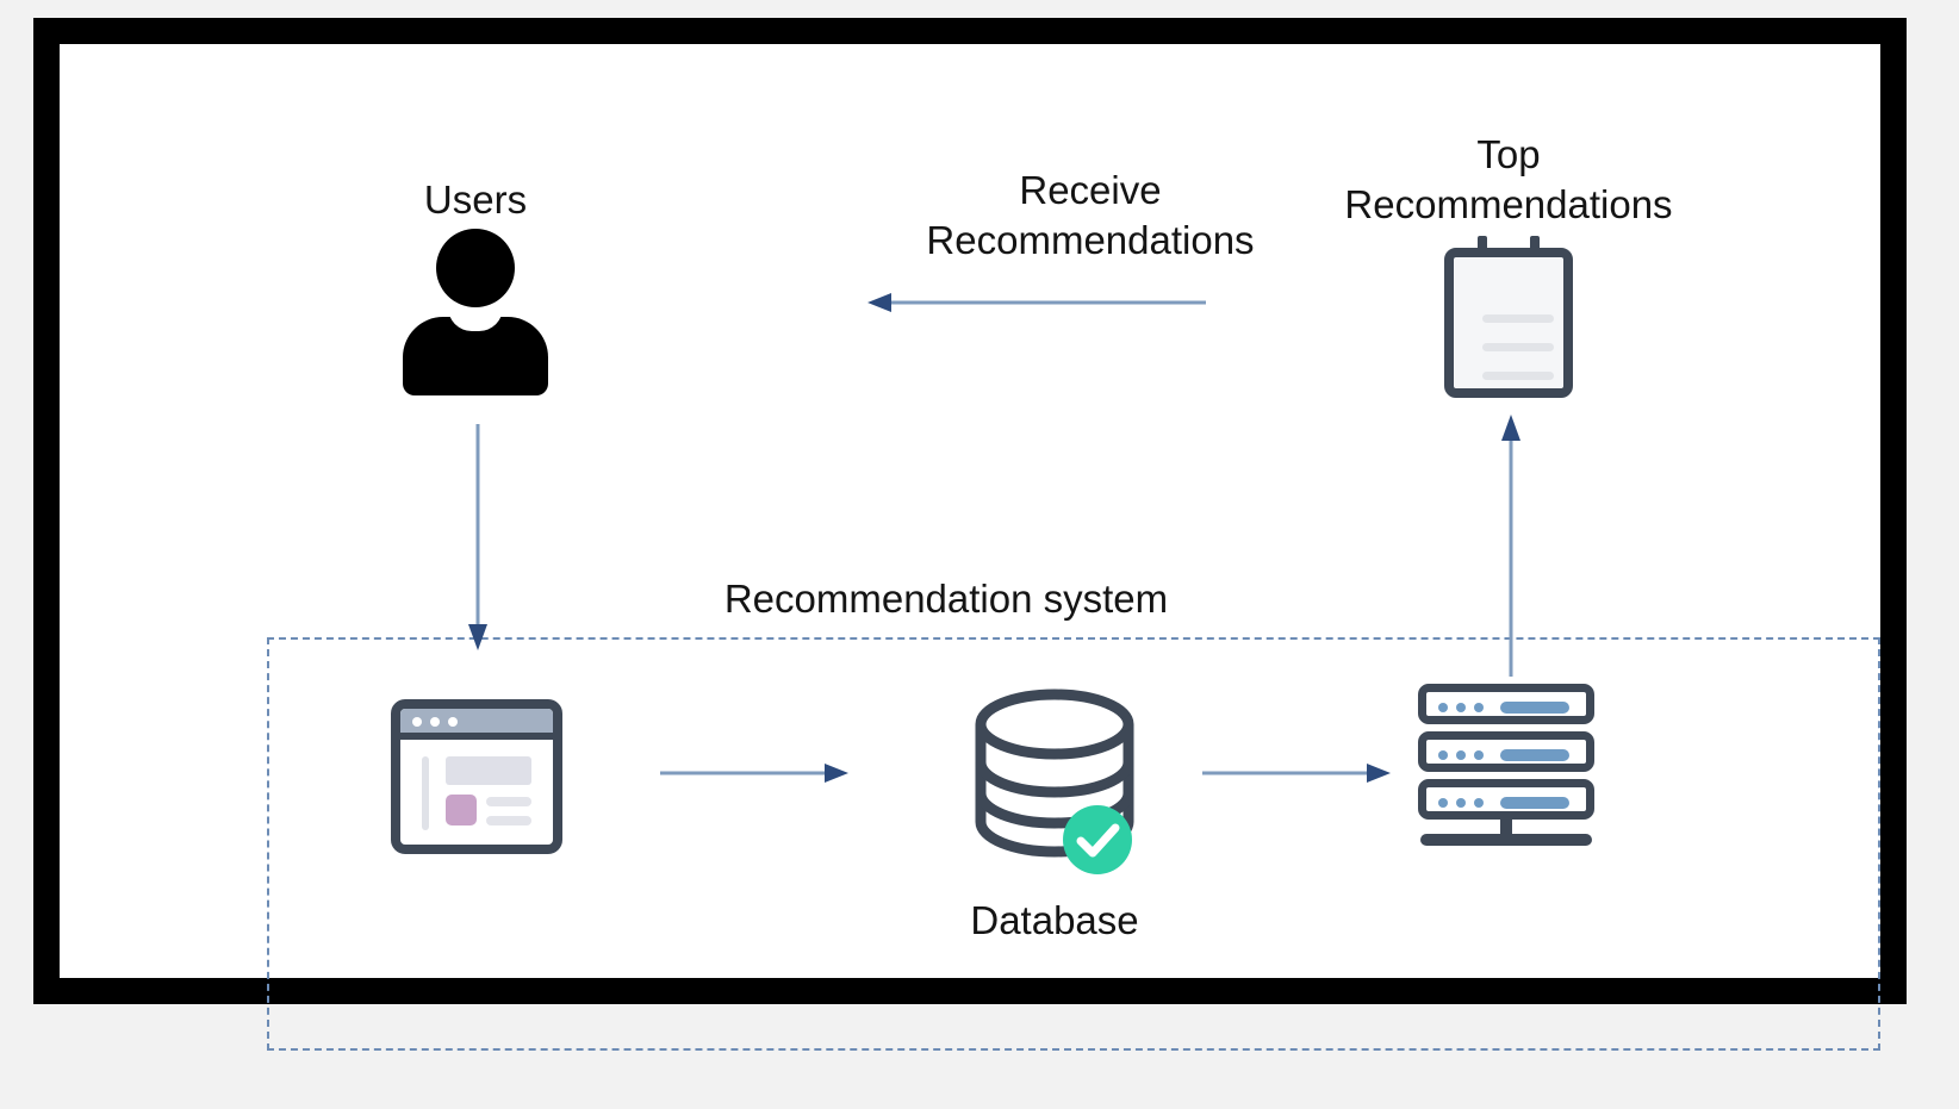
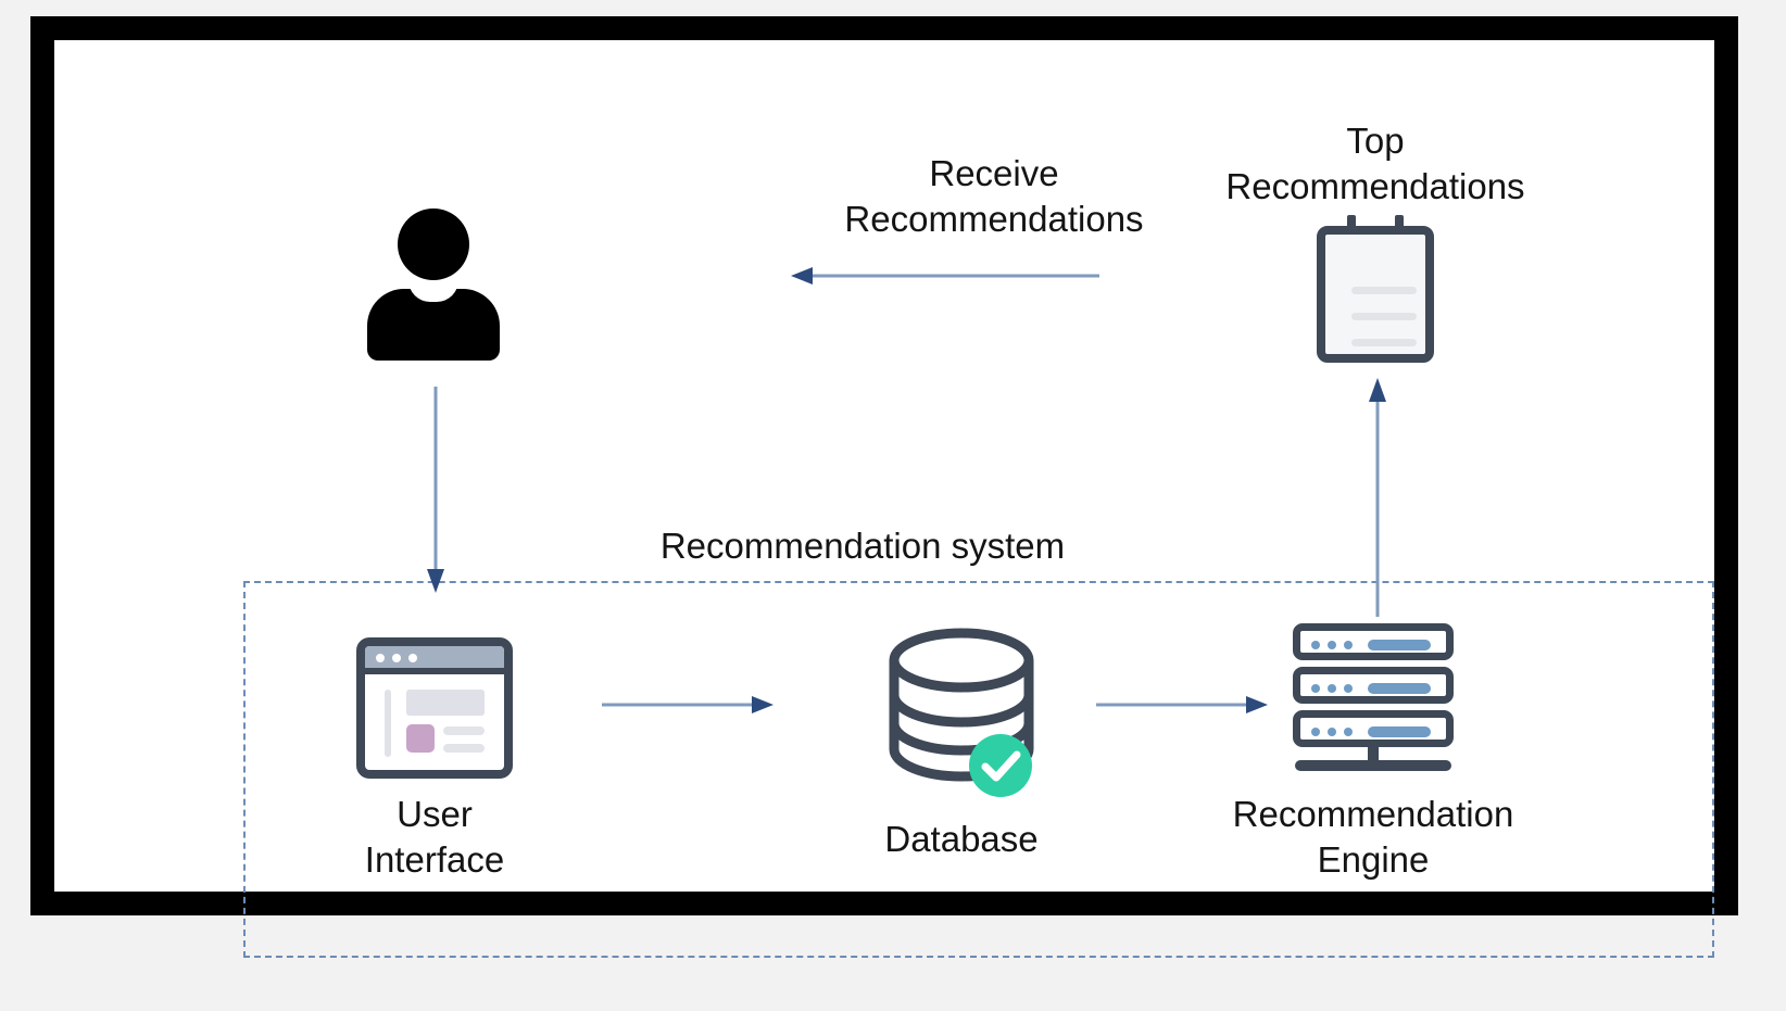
  Recommendation system
- Users
  Top
  Recommendations
  Receive
  Recommendations
+ User
+ Interface
  Database
+ Recommendation
+ Engine
